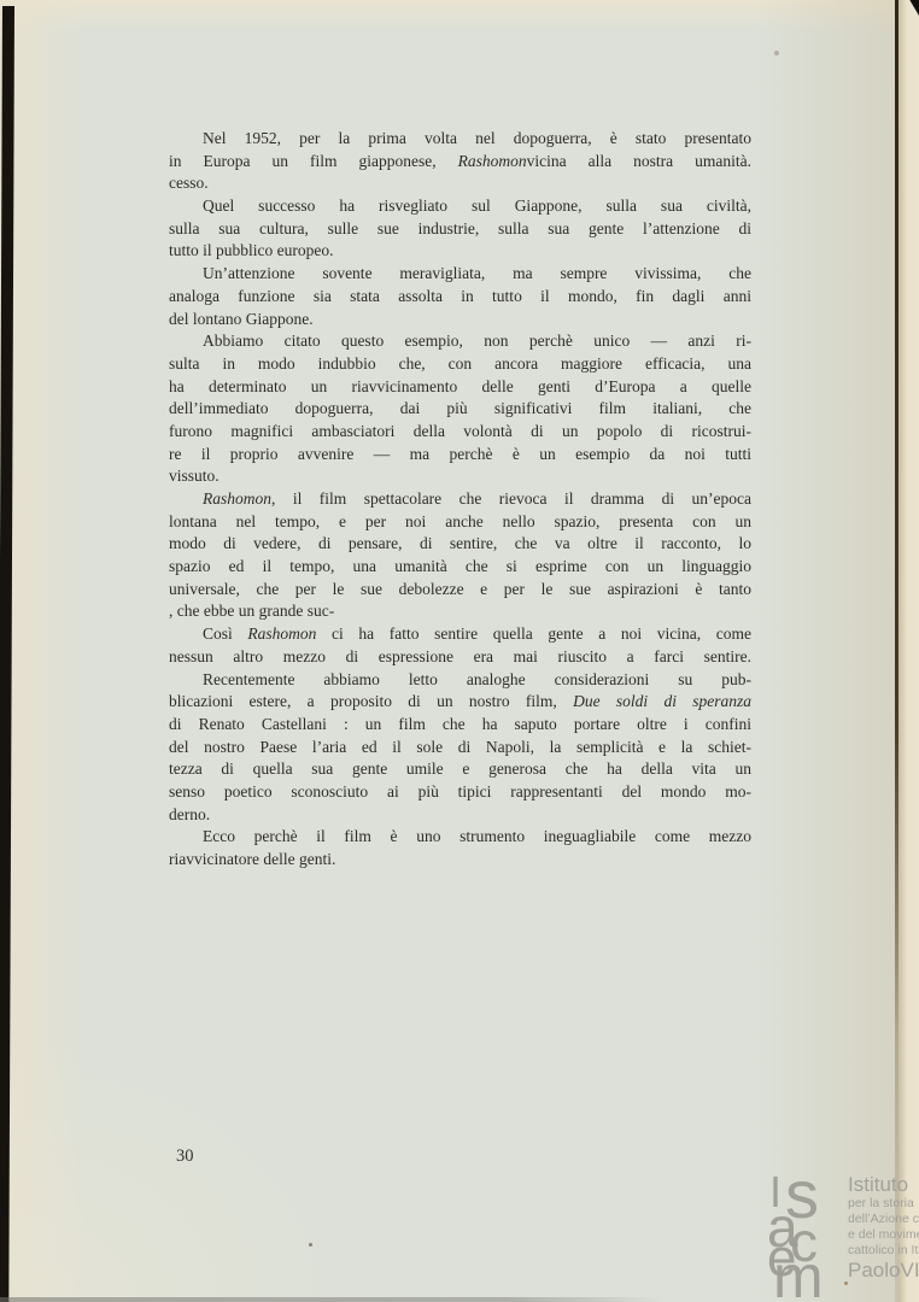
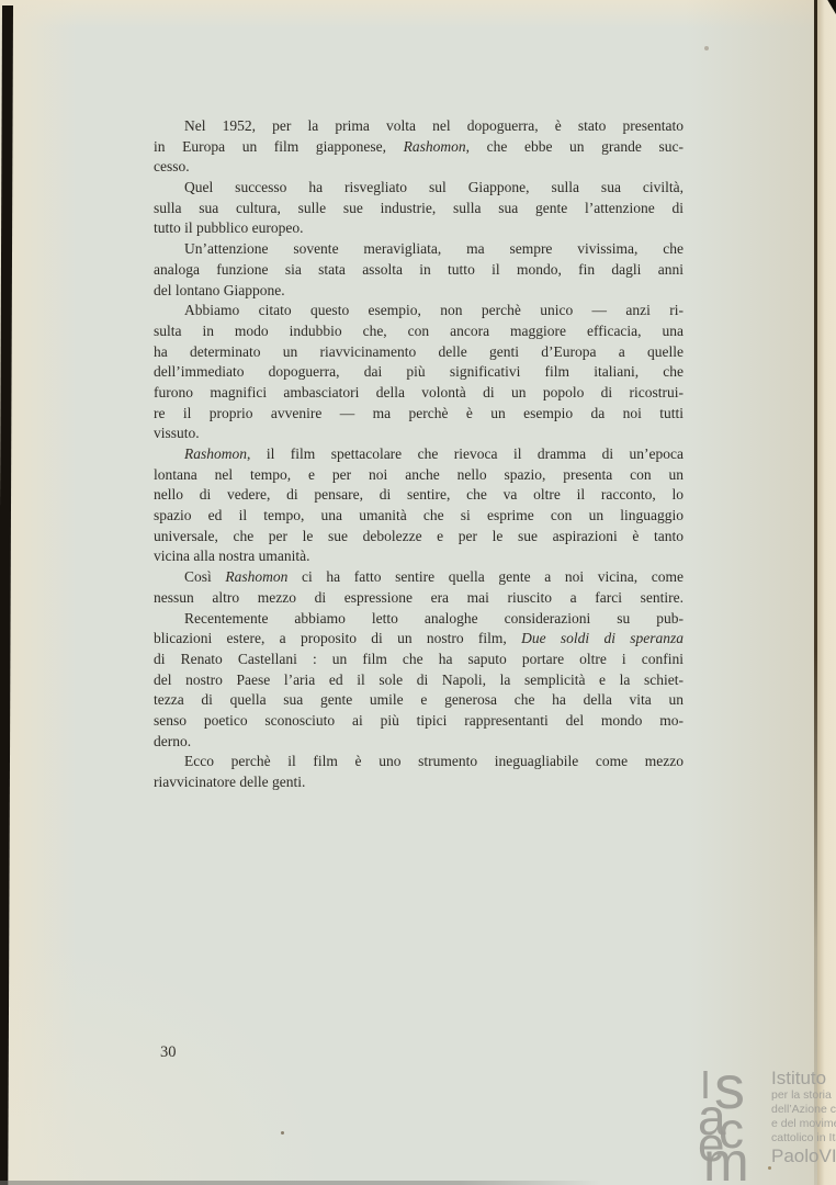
  Nel 1952, per la prima volta nel dopoguerra, è stato presentato
- in Europa un film giapponese, Rashomonvicina alla nostra umanità.
+ in Europa un film giapponese, Rashomon, che ebbe un grande suc-
  cesso.
  Quel successo ha risvegliato sul Giappone, sulla sua civiltà,
  sulla sua cultura, sulle sue industrie, sulla sua gente l’attenzione di
  tutto il pubblico europeo.
  Un’attenzione sovente meravigliata, ma sempre vivissima, che
  analoga funzione sia stata assolta in tutto il mondo, fin dagli anni
  del lontano Giappone.
  Abbiamo citato questo esempio, non perchè unico — anzi ri-
  sulta in modo indubbio che, con ancora maggiore efficacia, una
  ha determinato un riavvicinamento delle genti d’Europa a quelle
  dell’immediato dopoguerra, dai più significativi film italiani, che
  furono magnifici ambasciatori della volontà di un popolo di ricostrui-
  re il proprio avvenire — ma perchè è un esempio da noi tutti
  vissuto.
  Rashomon, il film spettacolare che rievoca il dramma di un’epoca
  lontana nel tempo, e per noi anche nello spazio, presenta con un
- modo di vedere, di pensare, di sentire, che va oltre il racconto, lo
+ nello di vedere, di pensare, di sentire, che va oltre il racconto, lo
  spazio ed il tempo, una umanità che si esprime con un linguaggio
  universale, che per le sue debolezze e per le sue aspirazioni è tanto
- , che ebbe un grande suc-
+ vicina alla nostra umanità.
  Così Rashomon ci ha fatto sentire quella gente a noi vicina, come
  nessun altro mezzo di espressione era mai riuscito a farci sentire.
  Recentemente abbiamo letto analoghe considerazioni su pub-
  blicazioni estere, a proposito di un nostro film, Due soldi di speranza
  di Renato Castellani : un film che ha saputo portare oltre i confini
  del nostro Paese l’aria ed il sole di Napoli, la semplicità e la schiet-
  tezza di quella sua gente umile e generosa che ha della vita un
  senso poetico sconosciuto ai più tipici rappresentanti del mondo mo-
  derno.
  Ecco perchè il film è uno strumento ineguagliabile come mezzo
  riavvicinatore delle genti.
  30
  I
  s
  a
  c
  e
  m
  Istituto
  per la storia
  cattolico in It
  PaoloVI
